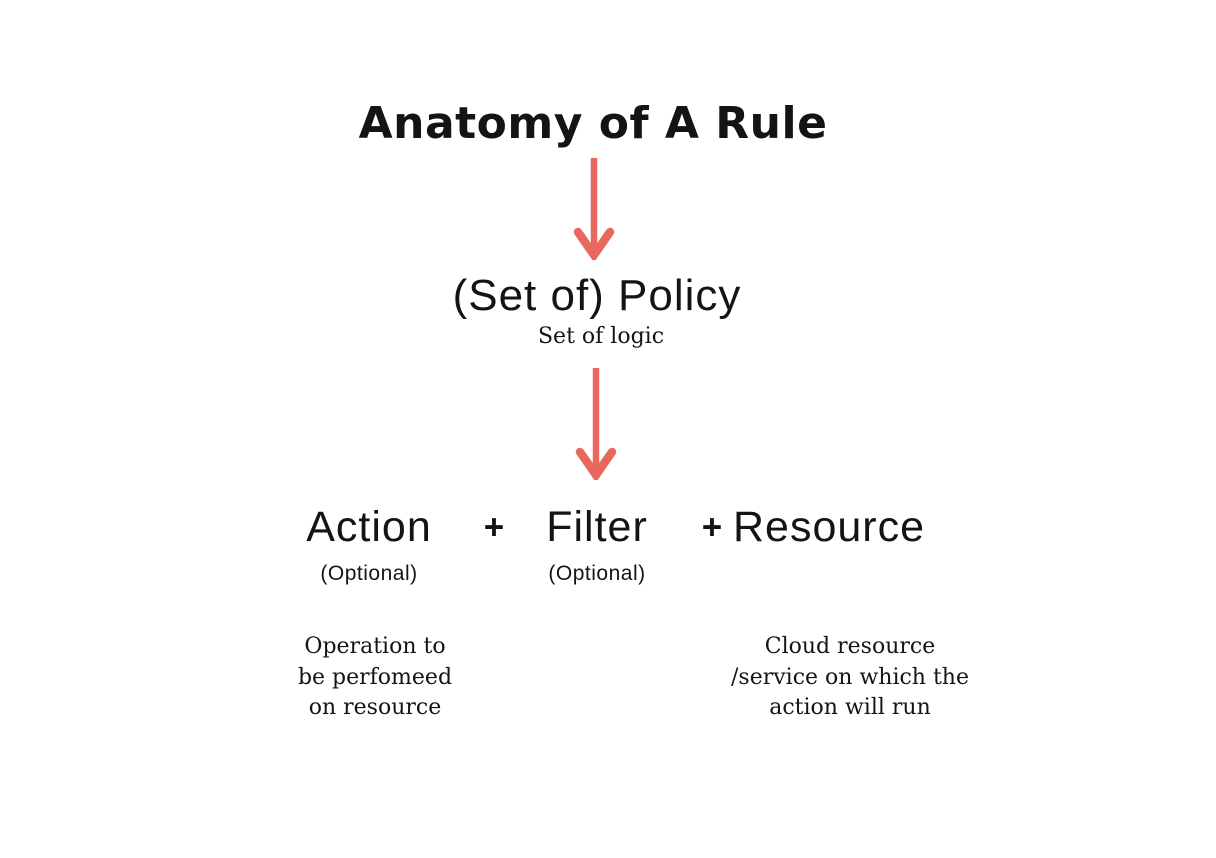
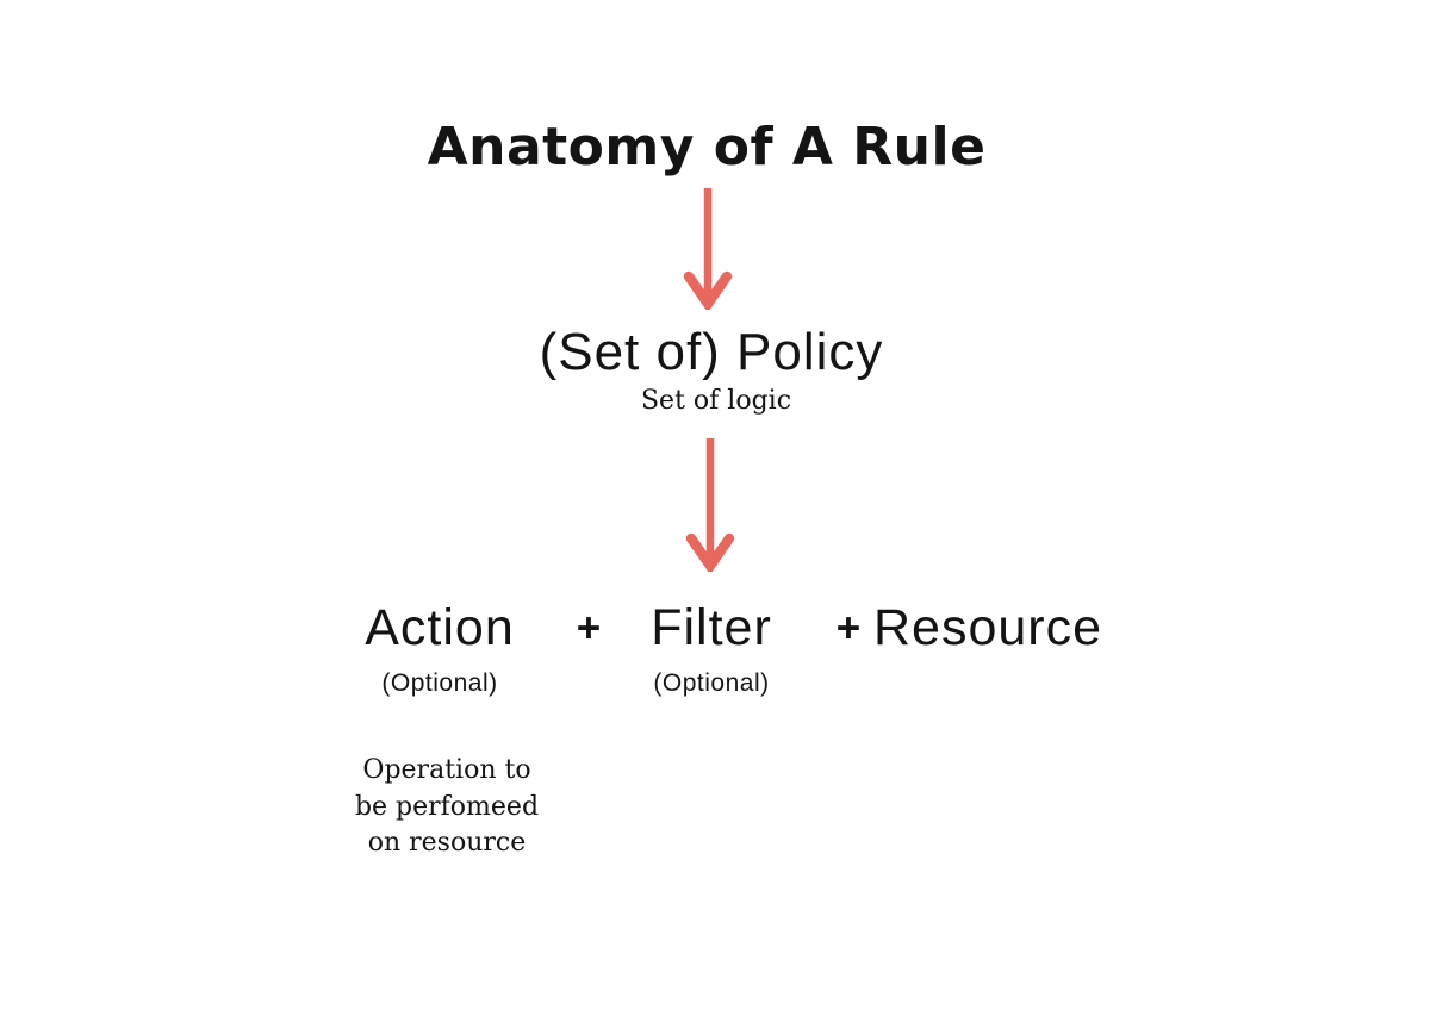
  Anatomy of A Rule
  (Set of) Policy
  Set of logic
  Action
  +
  Filter
  +
  Resource
  (Optional)
  (Optional)
  Operation to
  be perfomeed
  on resource
- Cloud resource
- /service on which the
- action will run
